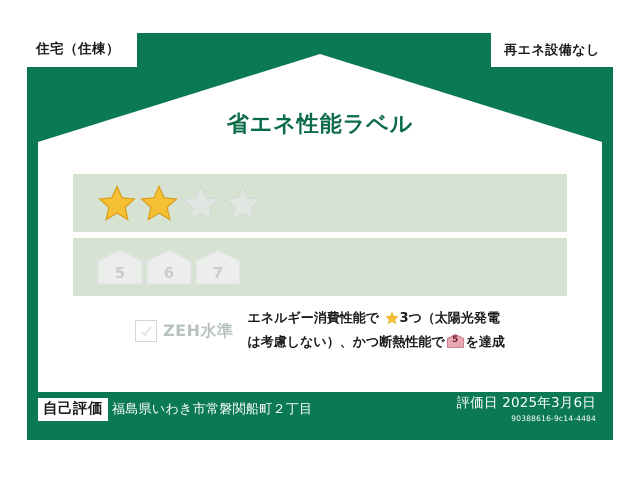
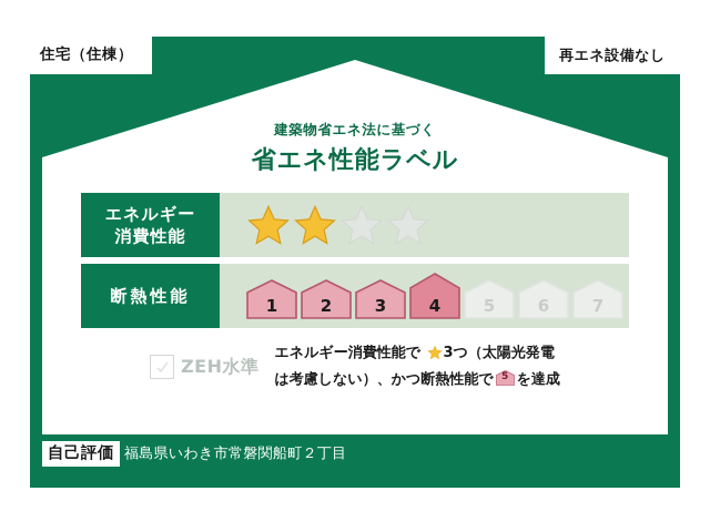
  住宅（住棟）
  再エネ設備なし
+ 建築物省エネ法に基づく
  省エネ性能ラベル
+ エネルギー
+ 消費性能
+ 断熱性能
+ 1
+ 2
+ 3
+ 4
  5
  6
  7
  ZEH水準
  エネルギー消費性能で 3つ（太陽光発電
  は考慮しない）、かつ断熱性能で
  5
  を達成
  自己評価
  福島県いわき市常磐関船町２丁目
- 評価日 2025年3月6日
- 90388616-9c14-4484
